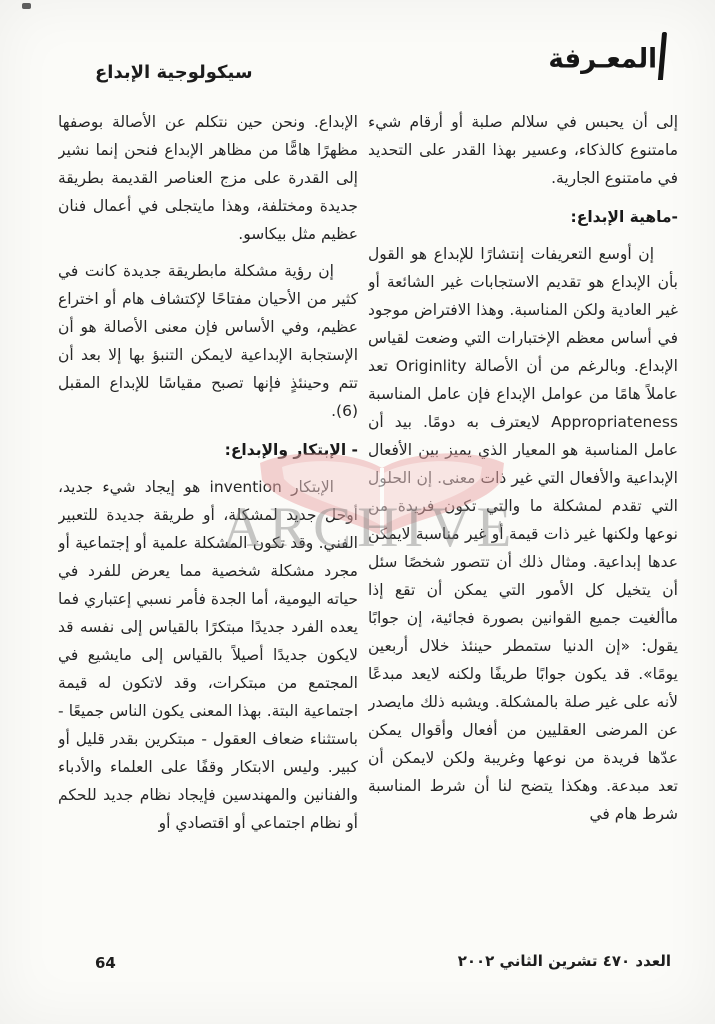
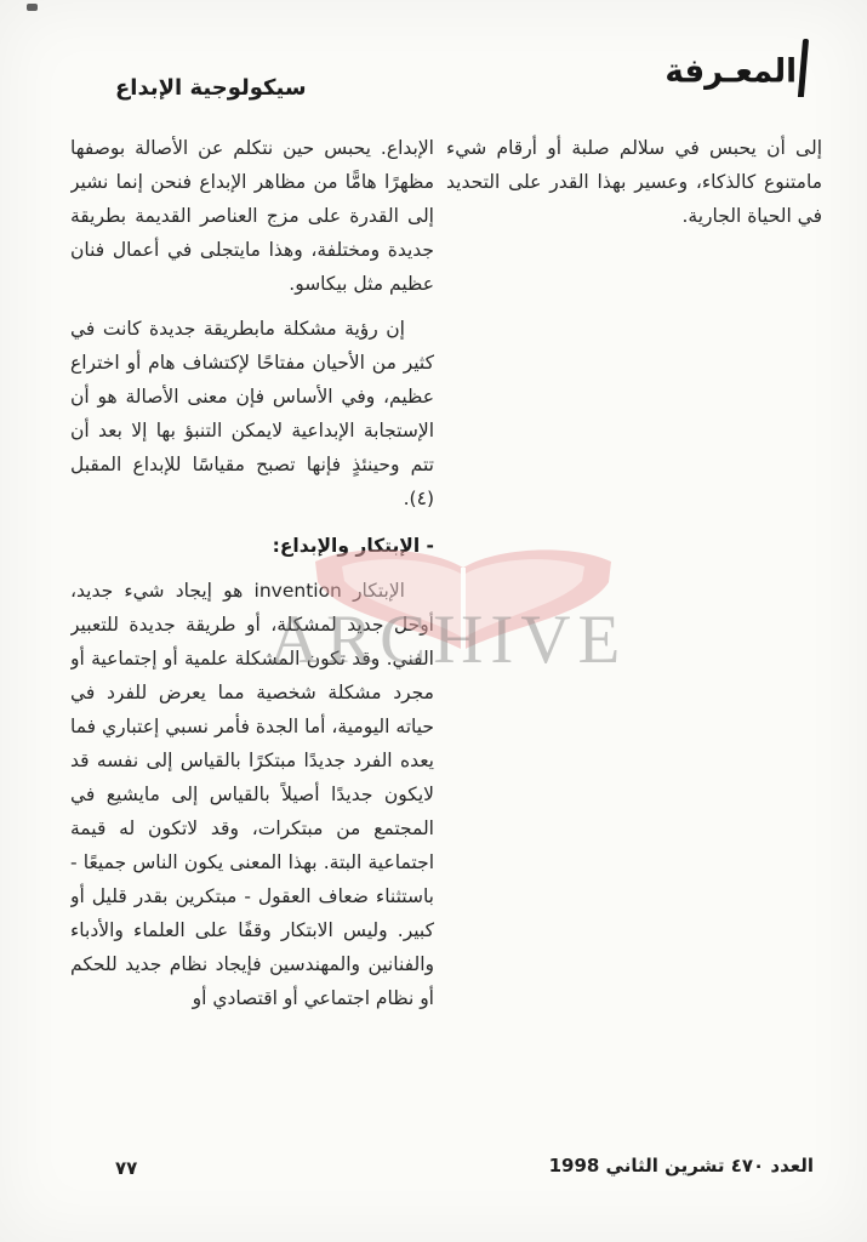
  المعـرفة
  سيكولوجية الإبداع
- إلى أن يحبس في سلالم صلبة أو أرقام شيء مامتنوع كالذكاء، وعسير بهذا القدر على التحديد في مامتنوع الجارية.
+ إلى أن يحبس في سلالم صلبة أو أرقام شيء مامتنوع كالذكاء، وعسير بهذا القدر على التحديد في الحياة الجارية.
- -ماهية الإبداع:
- إن أوسع التعريفات إنتشارًا للإبداع هو القول بأن الإبداع هو تقديم الاستجابات غير الشائعة أو غير العادية ولكن المناسبة. وهذا الافتراض موجود في أساس معظم الإختبارات التي وضعت لقياس الإبداع. وبالرغم من أن الأصالة Originlity تعد عاملاً هامًا من عوامل الإبداع فإن عامل المناسبة Appropriateness لايعترف به دومًا. بيد أن عامل المناسبة هو المعيار الذي يميز بين الأفعال الإبداعية والأفعال التي غير ذات معنى. إن الحلول التي تقدم لمشكلة ما والتي تكون فريدة من نوعها ولكنها غير ذات قيمة أو غير مناسبة لايمكن عدها إبداعية. ومثال ذلك أن تتصور شخصًا سئل أن يتخيل كل الأمور التي يمكن أن تقع إذا ماألغيت جميع القوانين بصورة فجائية، إن جوابًا يقول: «إن الدنيا ستمطر حينئذ خلال أربعين يومًا». قد يكون جوابًا طريفًا ولكنه لايعد مبدعًا لأنه على غير صلة بالمشكلة. ويشبه ذلك مايصدر عن المرضى العقليين من أفعال وأقوال يمكن عدّها فريدة من نوعها وغريبة ولكن لايمكن أن تعد مبدعة. وهكذا يتضح لنا أن شرط المناسبة شرط هام في
- الإبداع. ونحن حين نتكلم عن الأصالة بوصفها مظهرًا هامًّا من مظاهر الإبداع فنحن إنما نشير إلى القدرة على مزج العناصر القديمة بطريقة جديدة ومختلفة، وهذا مايتجلى في أعمال فنان عظيم مثل بيكاسو.
+ الإبداع. يحبس حين نتكلم عن الأصالة بوصفها مظهرًا هامًّا من مظاهر الإبداع فنحن إنما نشير إلى القدرة على مزج العناصر القديمة بطريقة جديدة ومختلفة، وهذا مايتجلى في أعمال فنان عظيم مثل بيكاسو.
- إن رؤية مشكلة مابطريقة جديدة كانت في كثير من الأحيان مفتاحًا لإكتشاف هام أو اختراع عظيم، وفي الأساس فإن معنى الأصالة هو أن الإستجابة الإبداعية لايمكن التنبؤ بها إلا بعد أن تتم وحينئذٍ فإنها تصبح مقياسًا للإبداع المقبل (6).
+ إن رؤية مشكلة مابطريقة جديدة كانت في كثير من الأحيان مفتاحًا لإكتشاف هام أو اختراع عظيم، وفي الأساس فإن معنى الأصالة هو أن الإستجابة الإبداعية لايمكن التنبؤ بها إلا بعد أن تتم وحينئذٍ فإنها تصبح مقياسًا للإبداع المقبل (٤).
  - الإبتكار والإبداع:
  الإبتكار invention هو إيجاد شيء جديد، أوحل جديد لمشكلة، أو طريقة جديدة للتعبير الفني. وقد تكون المشكلة علمية أو إجتماعية أو مجرد مشكلة شخصية مما يعرض للفرد في حياته اليومية، أما الجدة فأمر نسبي إعتباري فما يعده الفرد جديدًا مبتكرًا بالقياس إلى نفسه قد لايكون جديدًا أصيلاً بالقياس إلى مايشيع في المجتمع من مبتكرات، وقد لاتكون له قيمة اجتماعية البتة. بهذا المعنى يكون الناس جميعًا - باستثناء ضعاف العقول - مبتكرين بقدر قليل أو كبير. وليس الابتكار وقفًا على العلماء والأدباء والفنانين والمهندسين فإيجاد نظام جديد للحكم أو نظام اجتماعي أو اقتصادي أو
  ARCHIVE
- 64
+ ٧٧
- العدد ٤٧٠ تشرين الثاني ٢٠٠٢
+ العدد ٤٧٠ تشرين الثاني 1998
